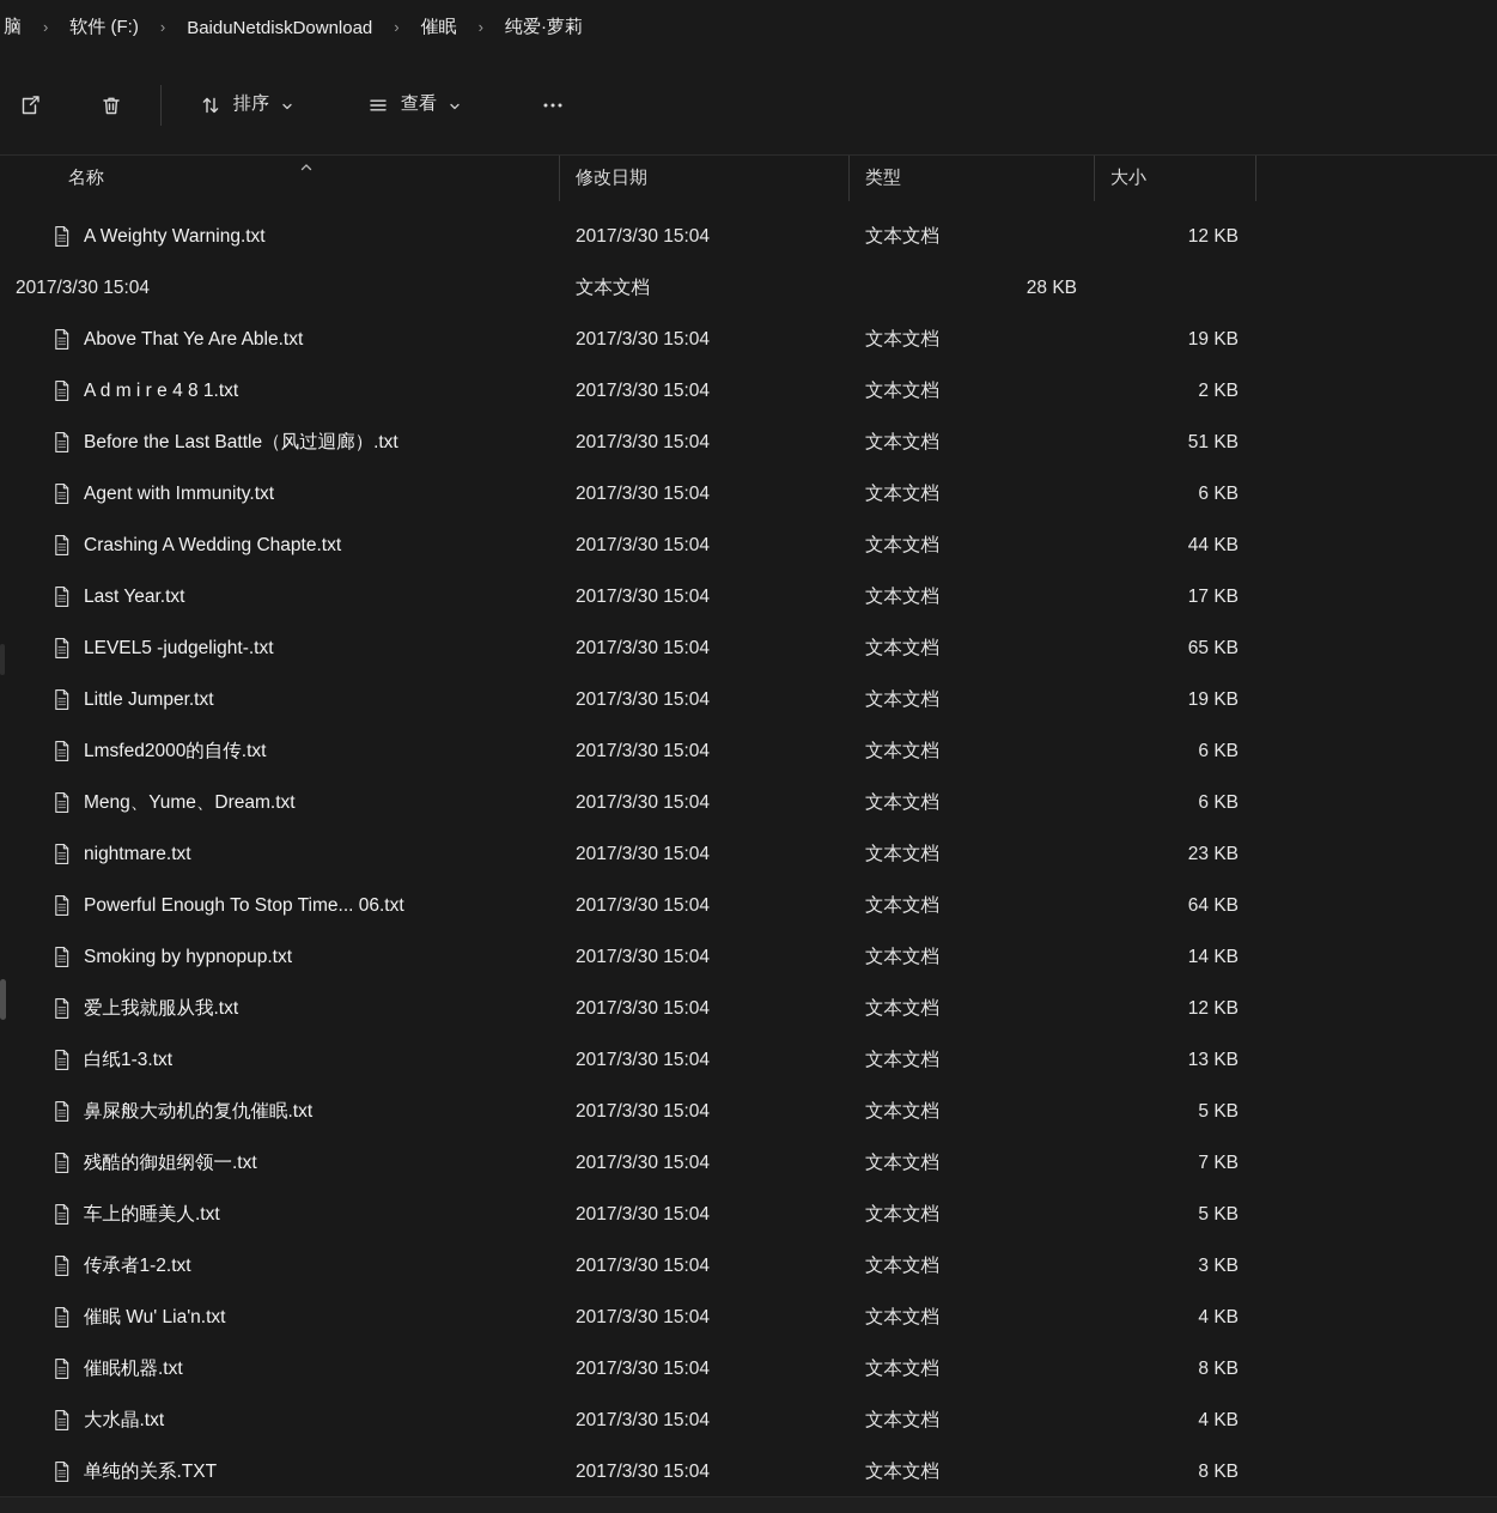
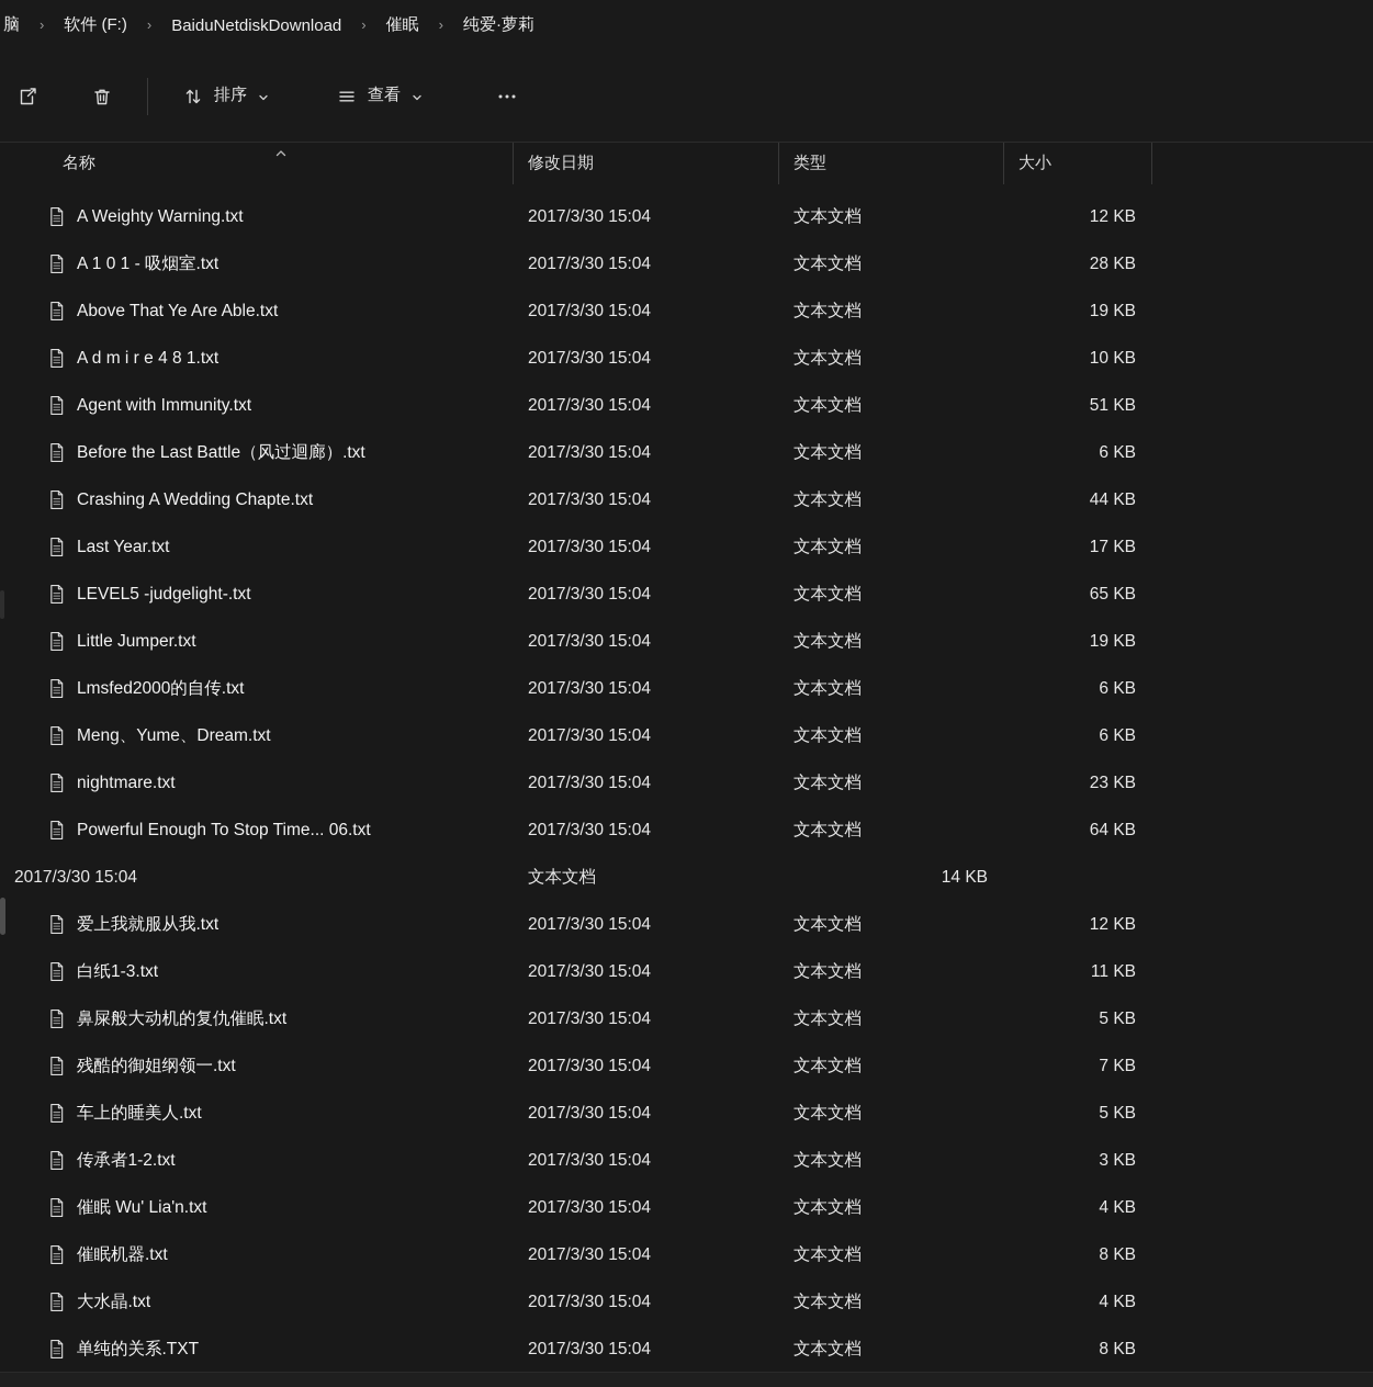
  脑
  ›
  软件 (F:)
  ›
  BaiduNetdiskDownload
  ›
  催眠
  ›
  纯爱·萝莉
  排序
  查看
  名称
  修改日期
  类型
  大小
  A Weighty Warning.txt
  2017/3/30 15:04
  文本文档
  12 KB
+ A 1 0 1 - 吸烟室.txt
  2017/3/30 15:04
  文本文档
  28 KB
  Above That Ye Are Able.txt
  2017/3/30 15:04
  文本文档
  19 KB
  A d m i r e 4 8 1.txt
  2017/3/30 15:04
  文本文档
- 2 KB
+ 10 KB
- Before the Last Battle（风过迴廊）.txt
+ Agent with Immunity.txt
  2017/3/30 15:04
  文本文档
  51 KB
- Agent with Immunity.txt
+ Before the Last Battle（风过迴廊）.txt
  2017/3/30 15:04
  文本文档
  6 KB
  Crashing A Wedding Chapte.txt
  2017/3/30 15:04
  文本文档
  44 KB
  Last Year.txt
  2017/3/30 15:04
  文本文档
  17 KB
  LEVEL5 -judgelight-.txt
  2017/3/30 15:04
  文本文档
  65 KB
  Little Jumper.txt
  2017/3/30 15:04
  文本文档
  19 KB
  Lmsfed2000的自传.txt
  2017/3/30 15:04
  文本文档
  6 KB
  Meng、Yume、Dream.txt
  2017/3/30 15:04
  文本文档
  6 KB
  nightmare.txt
  2017/3/30 15:04
  文本文档
  23 KB
  Powerful Enough To Stop Time... 06.txt
  2017/3/30 15:04
  文本文档
  64 KB
- Smoking by hypnopup.txt
  2017/3/30 15:04
  文本文档
  14 KB
  爱上我就服从我.txt
  2017/3/30 15:04
  文本文档
  12 KB
  白纸1-3.txt
  2017/3/30 15:04
  文本文档
- 13 KB
+ 11 KB
  鼻屎般大动机的复仇催眠.txt
  2017/3/30 15:04
  文本文档
  5 KB
  残酷的御姐纲领一.txt
  2017/3/30 15:04
  文本文档
  7 KB
  车上的睡美人.txt
  2017/3/30 15:04
  文本文档
  5 KB
  传承者1-2.txt
  2017/3/30 15:04
  文本文档
  3 KB
  催眠 Wu' Lia'n.txt
  2017/3/30 15:04
  文本文档
  4 KB
  催眠机器.txt
  2017/3/30 15:04
  文本文档
  8 KB
  大水晶.txt
  2017/3/30 15:04
  文本文档
  4 KB
  单纯的关系.TXT
  2017/3/30 15:04
  文本文档
  8 KB
